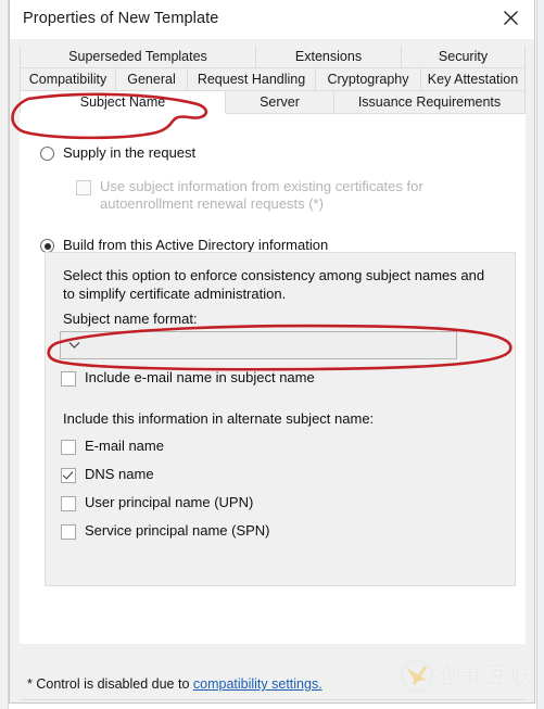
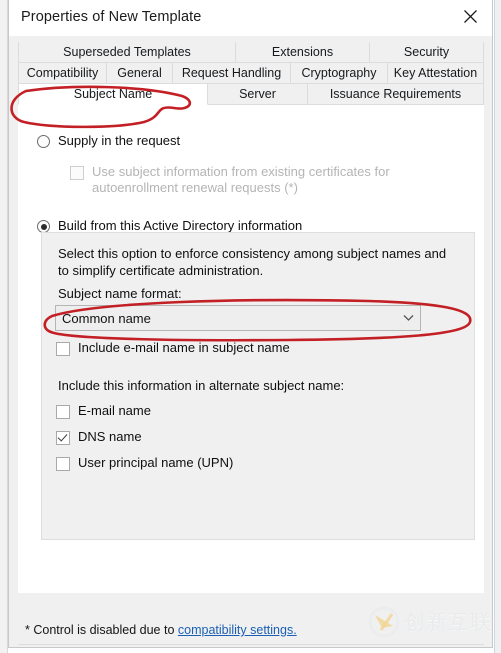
  Properties of New Template
  Superseded Templates
  Extensions
  Security
  Compatibility
  General
  Request Handling
  Cryptography
  Key Attestation
  Subject Name
  Server
  Issuance Requirements
  Supply in the request
  Use subject information from existing certificates for autoenrollment renewal requests (*)
  Build from this Active Directory information
  Select this option to enforce consistency among subject names and to simplify certificate administration.
  Subject name format:
+ Common name
  Include e-mail name in subject name
  Include this information in alternate subject name:
  E-mail name
  DNS name
  User principal name (UPN)
- Service principal name (SPN)
  * Control is disabled due to compatibility settings.
  创新互联
